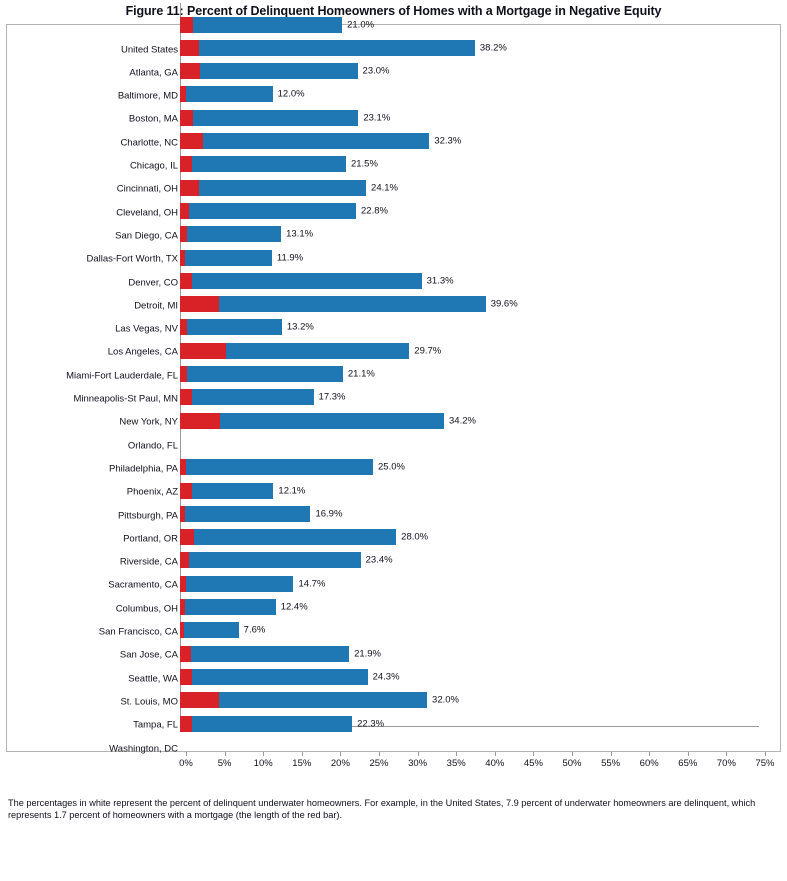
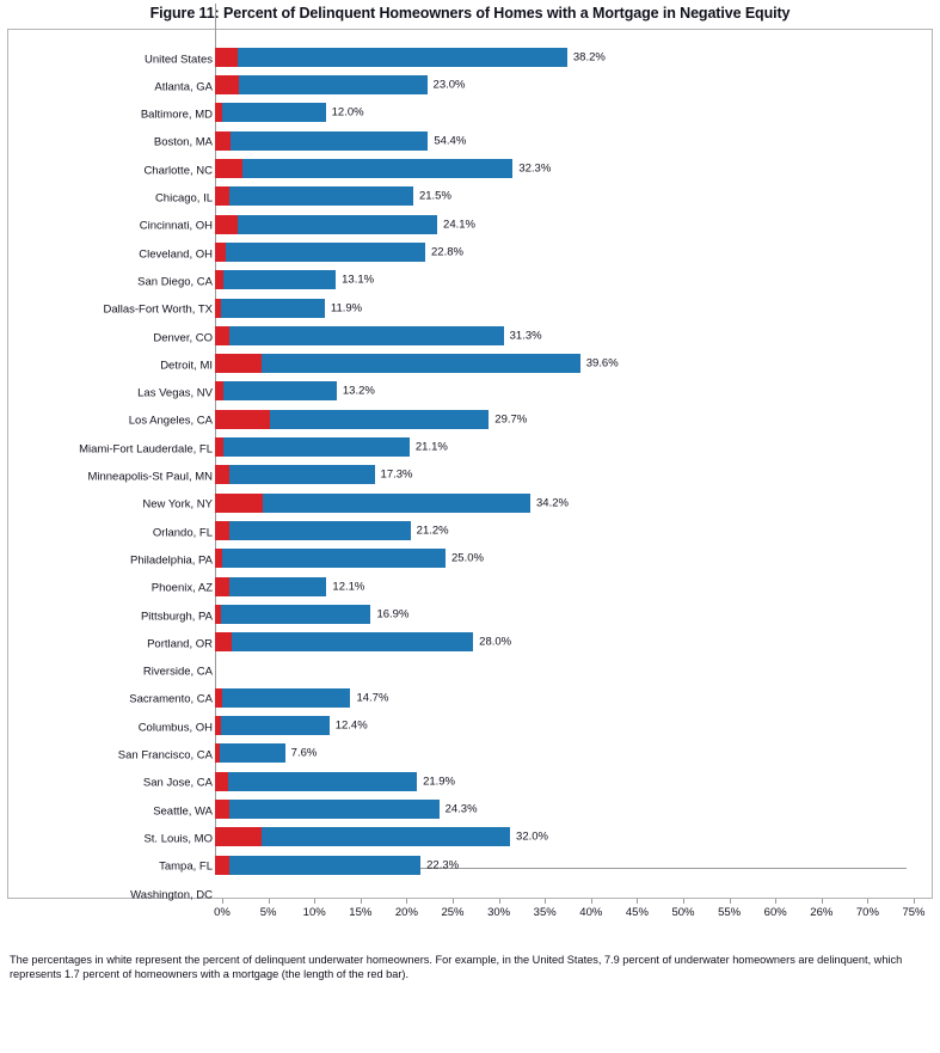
  Figure 11: Percent of Delinquent Homeowners of Homes with a Mortgage in Negative Equity
  United States
  Atlanta, GA
  Baltimore, MD
  Boston, MA
  Charlotte, NC
  Chicago, IL
  Cincinnati, OH
  Cleveland, OH
  San Diego, CA
  Dallas-Fort Worth, TX
  Denver, CO
  Detroit, MI
  Las Vegas, NV
  Los Angeles, CA
  Miami-Fort Lauderdale, FL
  Minneapolis-St Paul, MN
  New York, NY
  Orlando, FL
  Philadelphia, PA
  Phoenix, AZ
  Pittsburgh, PA
  Portland, OR
  Riverside, CA
  Sacramento, CA
  Columbus, OH
  San Francisco, CA
  San Jose, CA
  Seattle, WA
  St. Louis, MO
  Tampa, FL
  Washington, DC
- 21.0%
  38.2%
  23.0%
  12.0%
- 23.1%
+ 54.4%
  32.3%
  21.5%
  24.1%
  22.8%
  13.1%
  11.9%
  31.3%
  39.6%
  13.2%
  29.7%
  21.1%
  17.3%
  34.2%
+ 21.2%
  25.0%
  12.1%
  16.9%
  28.0%
- 23.4%
  14.7%
  12.4%
  7.6%
  21.9%
  24.3%
  32.0%
  22.3%
  0%
  5%
  10%
  15%
  20%
  25%
  30%
  35%
  40%
  45%
  50%
  55%
  60%
- 65%
+ 26%
  70%
  75%
  The percentages in white represent the percent of delinquent underwater homeowners. For example, in the United States, 7.9 percent of underwater homeowners are delinquent, which represents 1.7 percent of homeowners with a mortgage (the length of the red bar).
